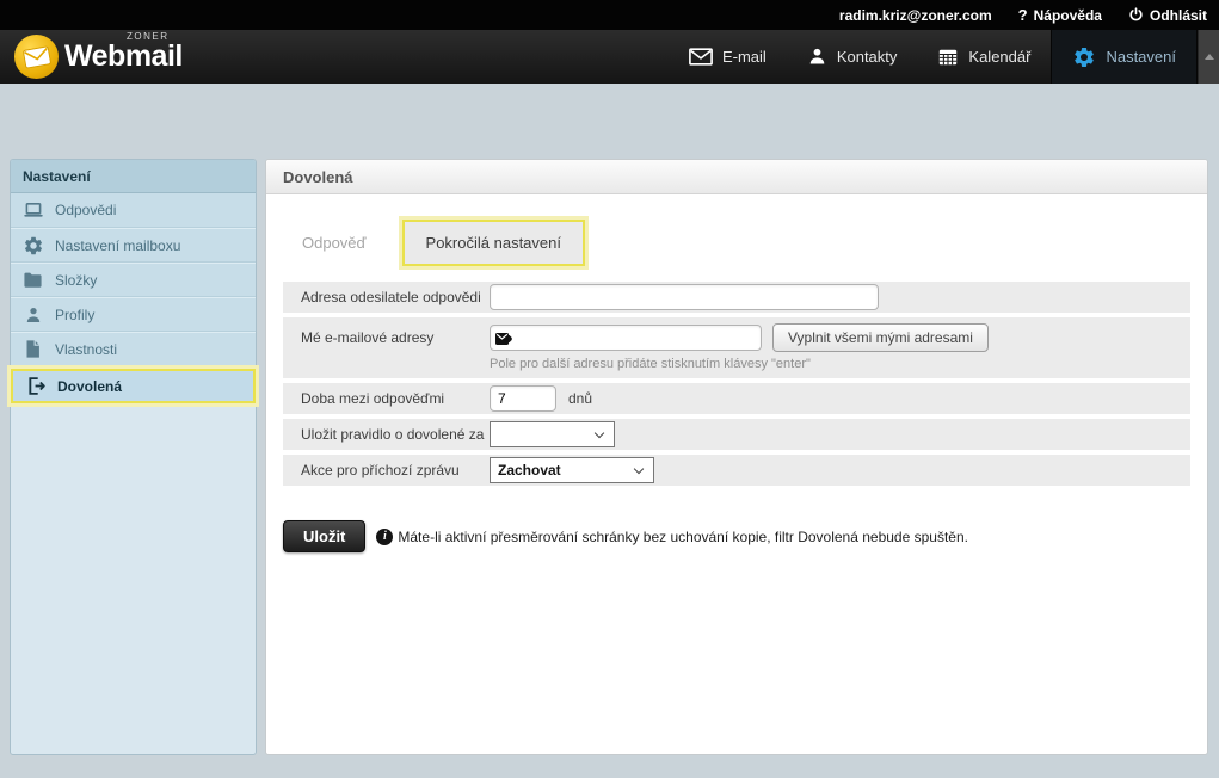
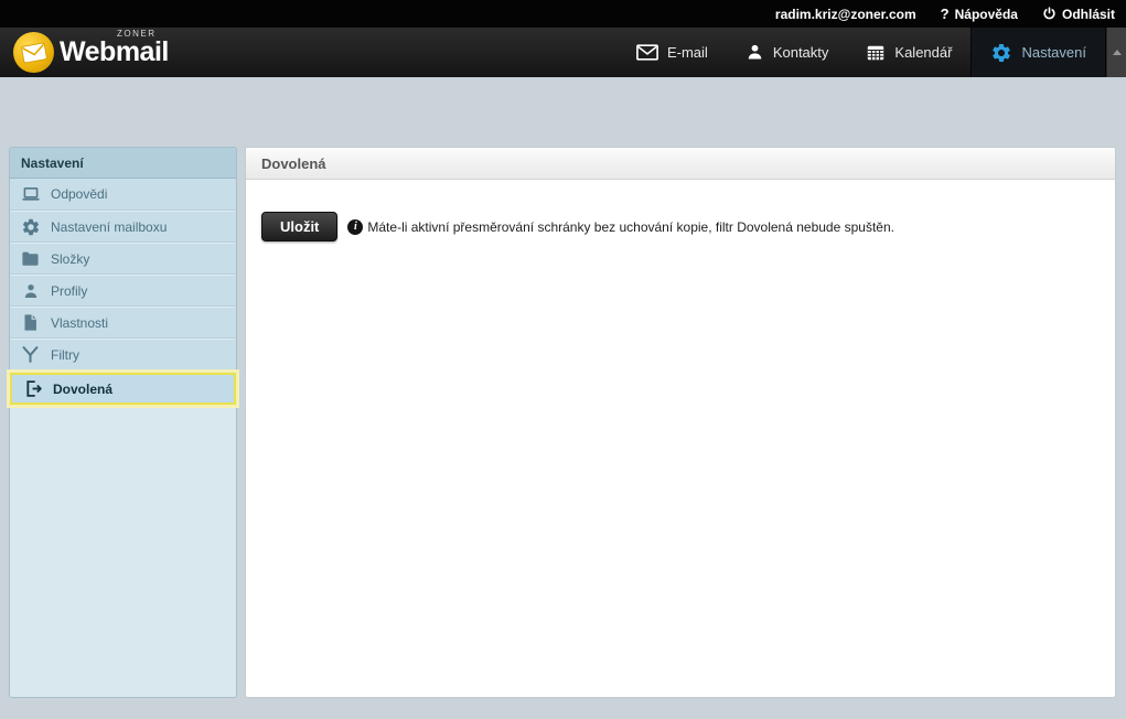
  radim.kriz@zoner.com
  ?
  Nápověda
  Odhlásit
  ZONER
  Webmail
  E-mail
  Kontakty
  Kalendář
  Nastavení
  Nastavení
  Odpovědi
  Nastavení mailboxu
  Složky
  Profily
  Vlastnosti
+ Filtry
  Dovolená
  Dovolená
- Odpověď
- Pokročilá nastavení
- Adresa odesilatele odpovědi
- Mé e-mailové adresy
- Vyplnit všemi mými adresami
- Pole pro další adresu přidáte stisknutím klávesy "enter"
- Doba mezi odpověďmi
- 7
- dnů
- Uložit pravidlo o dovolené za
- Akce pro příchozí zprávu
- Zachovat
  Uložit
  i
  Máte-li aktivní přesměrování schránky bez uchování kopie, filtr Dovolená nebude spuštěn.
